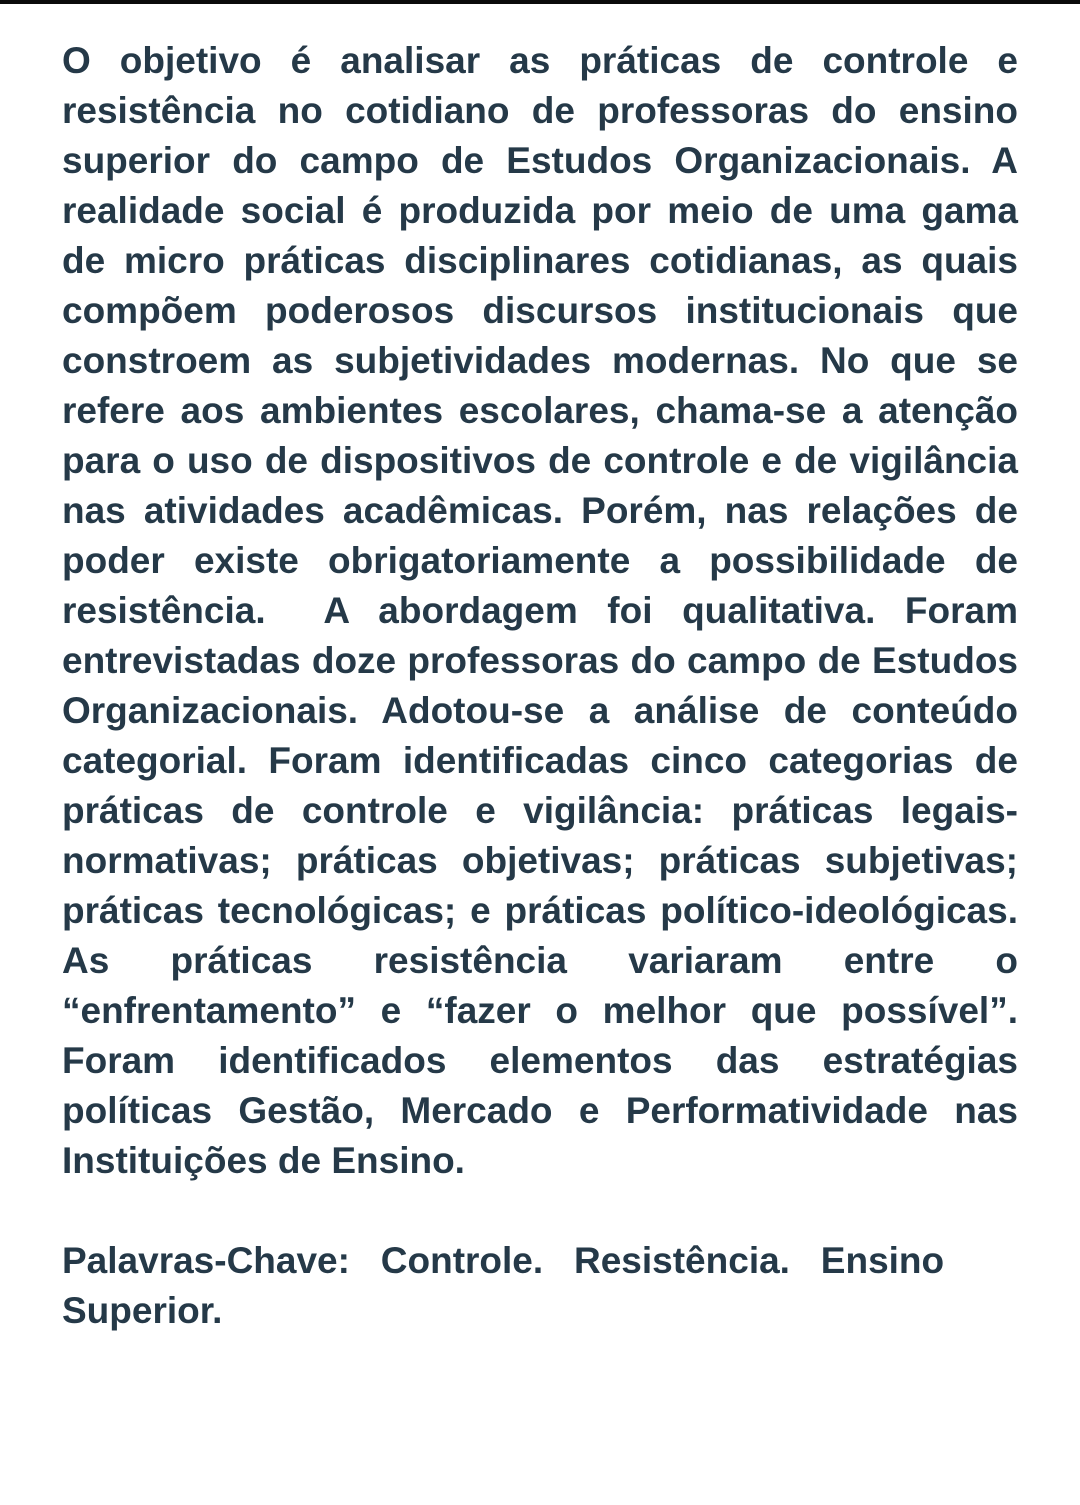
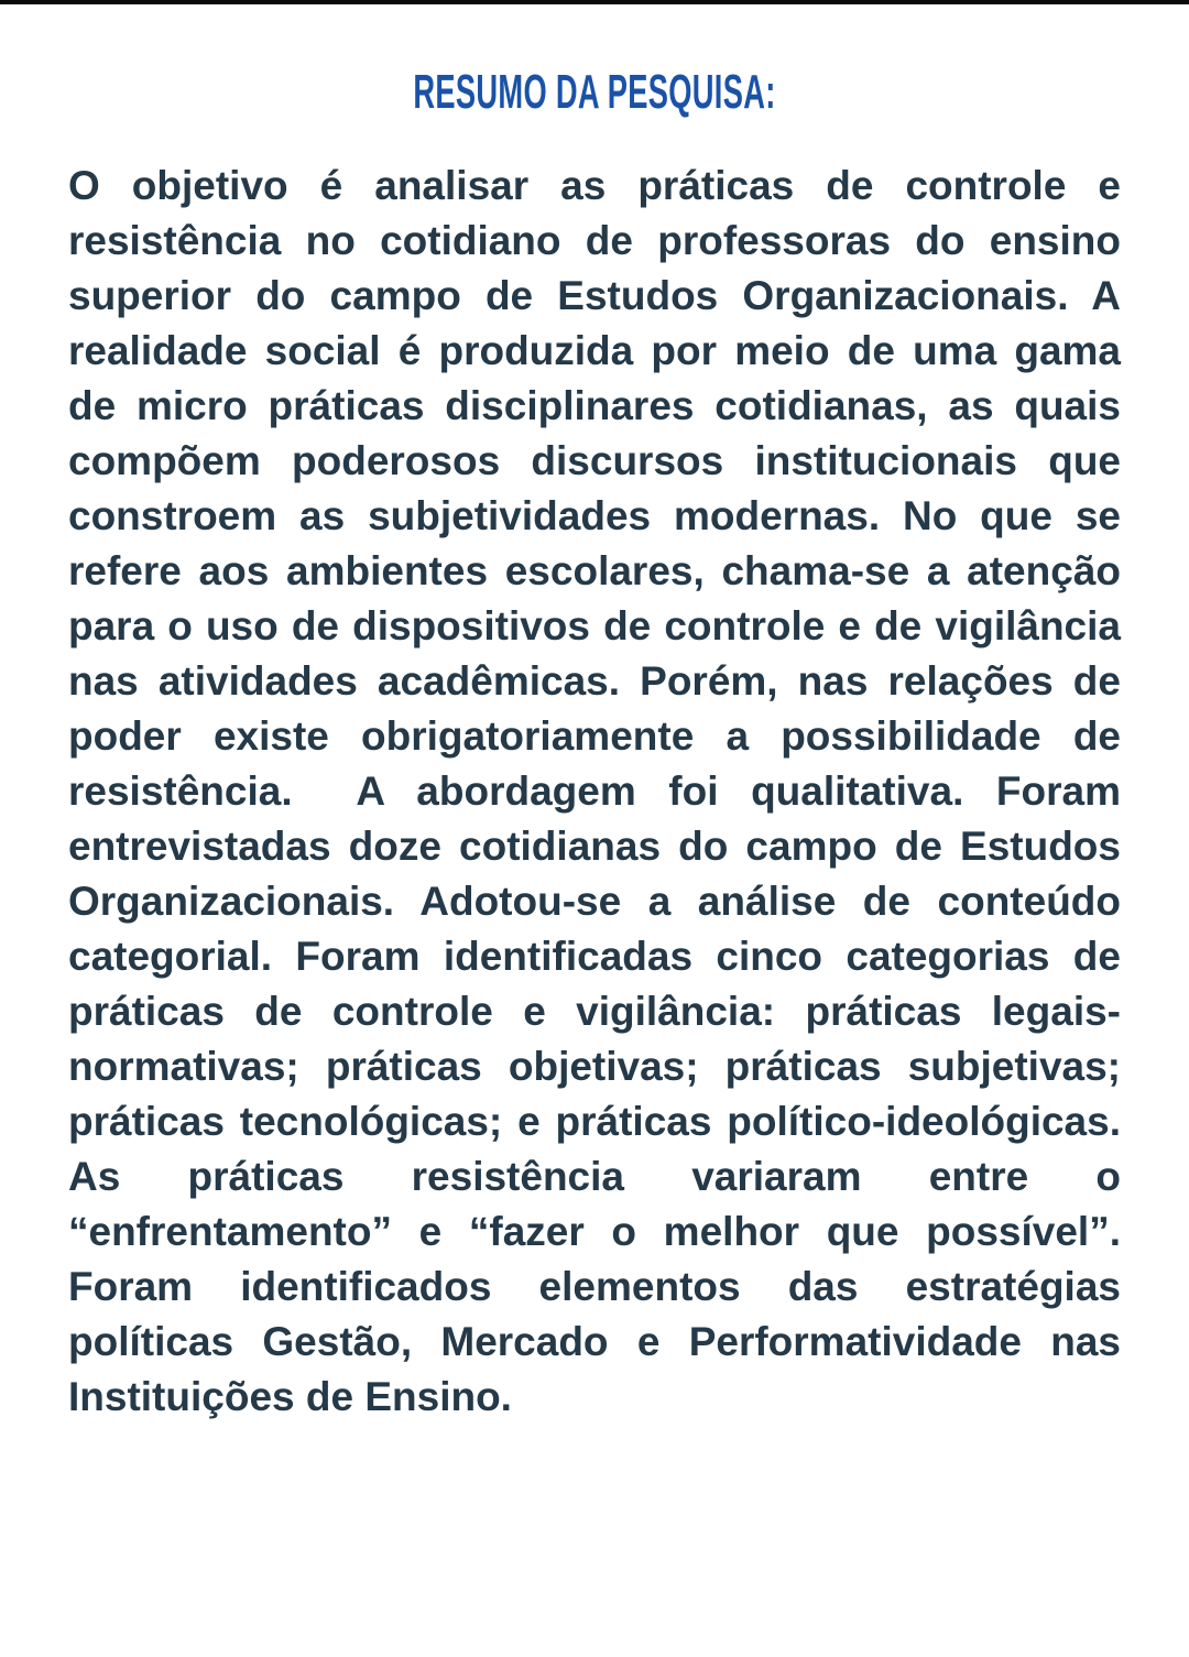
+ RESUMO DA PESQUISA:
- O objetivo é analisar as práticas de controle e resistência no cotidiano de professoras do ensino superior do campo de Estudos Organizacionais. A realidade social é produzida por meio de uma gama de micro práticas disciplinares cotidianas, as quais compõem poderosos discursos institucionais que constroem as subjetividades modernas. No que se refere aos ambientes escolares, chama-se a atenção para o uso de dispositivos de controle e de vigilância nas atividades acadêmicas. Porém, nas relações de poder existe obrigatoriamente a possibilidade de resistência. A abordagem foi qualitativa. Foram entrevistadas doze professoras do campo de Estudos Organizacionais. Adotou-se a análise de conteúdo categorial. Foram identificadas cinco categorias de práticas de controle e vigilância: práticas legais-normativas; práticas objetivas; práticas subjetivas; práticas tecnológicas; e práticas político-ideológicas. As práticas resistência variaram entre o “enfrentamento” e “fazer o melhor que possível”. Foram identificados elementos das estratégias políticas Gestão, Mercado e Performatividade nas Instituições de Ensino.
+ O objetivo é analisar as práticas de controle e resistência no cotidiano de professoras do ensino superior do campo de Estudos Organizacionais. A realidade social é produzida por meio de uma gama de micro práticas disciplinares cotidianas, as quais compõem poderosos discursos institucionais que constroem as subjetividades modernas. No que se refere aos ambientes escolares, chama-se a atenção para o uso de dispositivos de controle e de vigilância nas atividades acadêmicas. Porém, nas relações de poder existe obrigatoriamente a possibilidade de resistência. A abordagem foi qualitativa. Foram entrevistadas doze cotidianas do campo de Estudos Organizacionais. Adotou-se a análise de conteúdo categorial. Foram identificadas cinco categorias de práticas de controle e vigilância: práticas legais-normativas; práticas objetivas; práticas subjetivas; práticas tecnológicas; e práticas político-ideológicas. As práticas resistência variaram entre o “enfrentamento” e “fazer o melhor que possível”. Foram identificados elementos das estratégias políticas Gestão, Mercado e Performatividade nas Instituições de Ensino.
- Palavras-Chave: Controle. Resistência. Ensino Superior.
